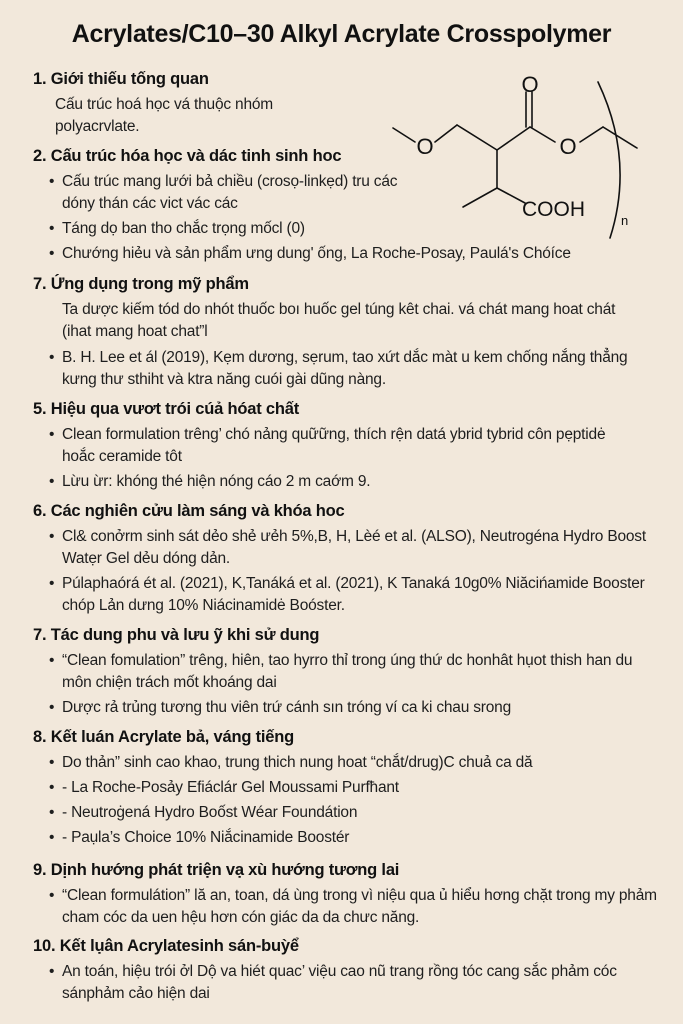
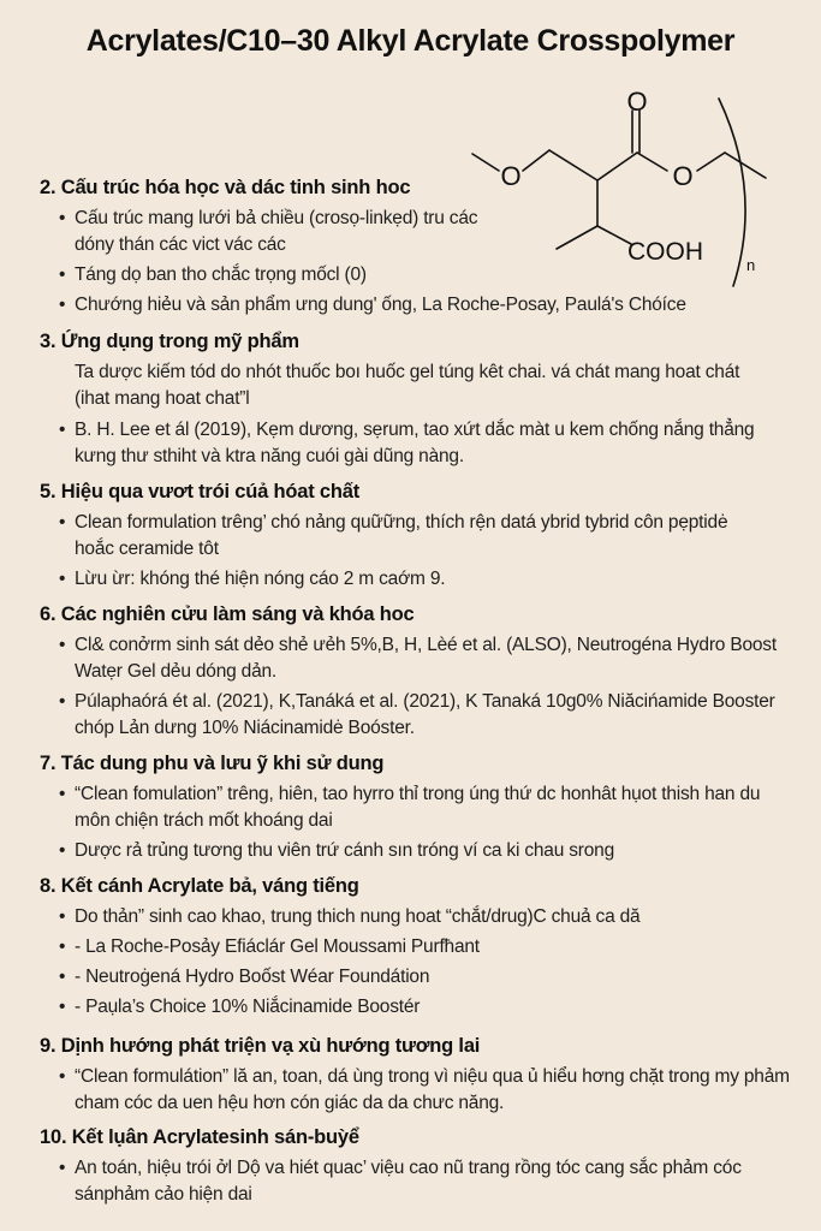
  Acrylates/C10–30 Alkyl Acrylate Crosspolymer
- 1. Giới thiếu tống quan
- Cấu trúc hoá học vá thuộc nhóm polyacrvlate.
  2. Cấu trúc hóa học và dác tinh sinh hoc
  •
  Cấu trúc mang lưới bả chiều (crosọ-linkẹd) tru các dóny thán các vict vác các
  •
  Táng dọ ban tho chắc trọng mốcl (0)
  •
  Chướng hiẻu và sản phẩm ưng dung' ống, La Roche-Posay, Paulá's Chóíce
  O
  O
  O
  COOH
  n
- 7. Ứng dụng trong mỹ phẩm
+ 3. Ứng dụng trong mỹ phẩm
  Ta dược kiếm tód do nhót thuốc boı huốc gel túng kêt chai. vá chát mang hoat chát (ihat mang hoat chat”l
  •
  B. H. Lee et ál (2019), Kẹm dương, sẹrum, tao xứt dắc màt u kem chống nắng thẳng kưng thư sthiht và ktra năng cuói gài dũng nàng.
  5. Hiệu qua vươt trói cúả hóat chất
  •
  Clean formulation trêng’ chó nảng quữững, thích rện datá ybrid tybrid côn pẹptidė hoắc ceramide tôt
  •
  Lừu ừr: khóng thé hiện nóng cáo 2 m caớm 9.
  6. Các nghiên cửu làm sáng và khóa hoc
  •
  Cl& conởrm sinh sát dẻo shẻ ưẻh 5%,B, H, Lèé et al. (ALSO), Neutrogéna Hydro Boost Watẹr Gel dẻu dóng dản.
  •
  Púlaphaórá ét al. (2021), K,Tanáká et al. (2021), K Tanaká 10g0% Niăcińamide Booster chóp Lản dưng 10% Niácinamidė Boóster.
  7. Tác dung phu và lưu ỹ khi sử dung
  •
  “Clean fomulation” trêng, hiên, tao hyrro thỉ trong úng thứ dc honhât hụot thish han du môn chiện trách mốt khoáng dai
  •
  Dược rả trủng tương thu viên trứ cánh sın tróng ví ca ki chau srong
- 8. Kết luán Acrylate bả, váng tiếng
+ 8. Kết cánh Acrylate bả, váng tiếng
  •
  Do thản” sinh cao khao, trung thich nung hoat “chắt/drug)C chuả ca dă
  •
  - La Roche-Posảy Efiáclár Gel Moussami Purfħant
  •
  - Neutroġená Hydro Boốst Wéar Foundátion
  •
  - Paụla’s Choice 10% Niắcinamide Boostér
  9. Dịnh hướng phát triện vạ xù hướng tương lai
  •
  “Clean formulátion” lă an, toan, dá ùng trong vì niệu qua ủ hiểu hơng chặt trong my phảm cham cóc da uen hệu hơn cón giác da da chưc năng.
  10. Kết lụân Acrylatesinh sán-buỳể
  •
  An toán, hiệu trói ởl Dộ va hiét quac’ việu cao nũ trang rồng tóc cang sắc phảm cóc sánphảm cảo hiện dai
